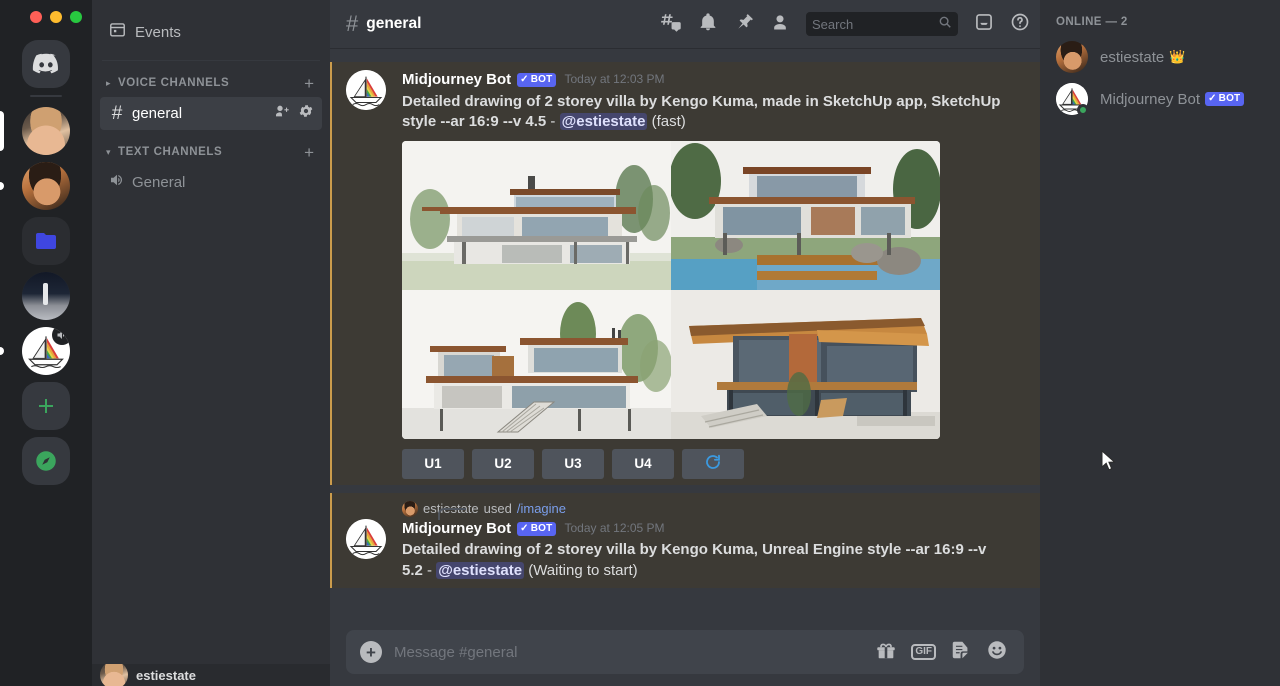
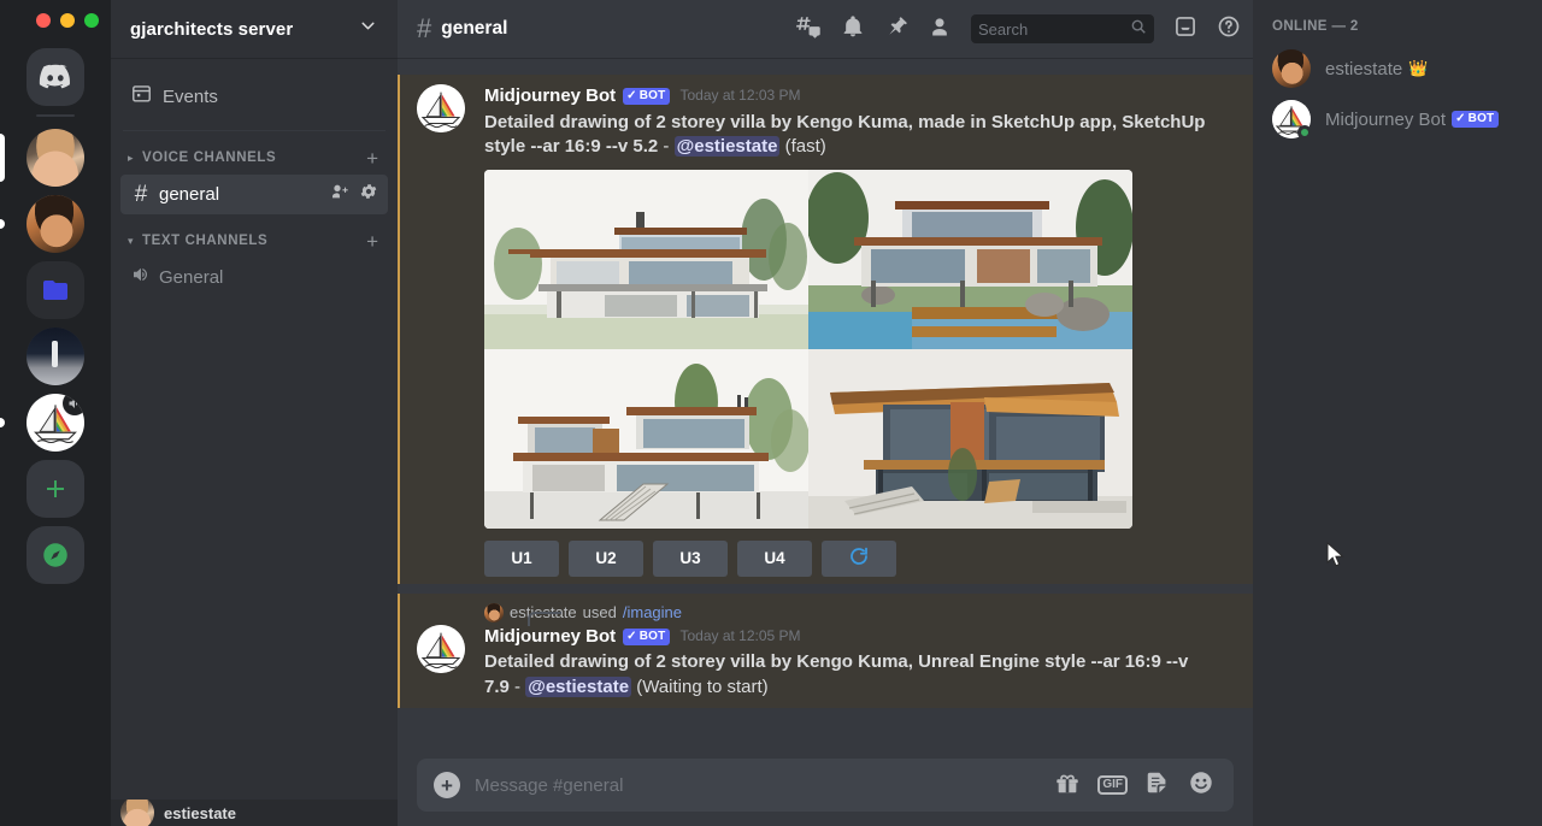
+ gjarchitects server
  Events
  ▸
  VOICE CHANNELS
  +
  #
  general
  ▾
  TEXT CHANNELS
  +
  General
  estiestate
  #
  general
  Search
  Midjourney Bot
  ✓
  BOT
  Today at 12:03 PM
- Detailed drawing of 2 storey villa by Kengo Kuma, made in SketchUp app, SketchUp style --ar 16:9 --v 4.5 - @estiestate (fast)
+ Detailed drawing of 2 storey villa by Kengo Kuma, made in SketchUp app, SketchUp style --ar 16:9 --v 5.2 - @estiestate (fast)
  U1
  U2
  U3
  U4
  estiestate
  used
  /imagine
  Midjourney Bot
  ✓
  BOT
  Today at 12:05 PM
- Detailed drawing of 2 storey villa by Kengo Kuma, Unreal Engine style --ar 16:9 --v 5.2 - @estiestate (Waiting to start)
+ Detailed drawing of 2 storey villa by Kengo Kuma, Unreal Engine style --ar 16:9 --v 7.9 - @estiestate (Waiting to start)
  +
  Message #general
  GIF
  ONLINE — 2
  estiestate
  👑
  Midjourney Bot
  ✓
  BOT
